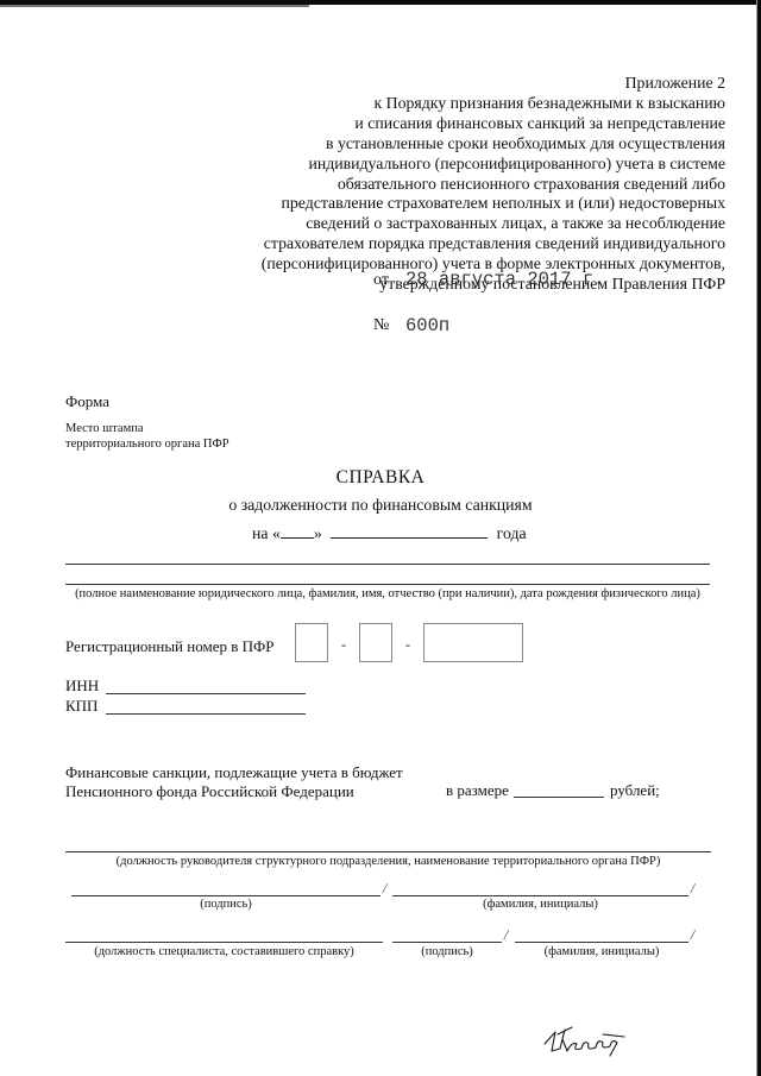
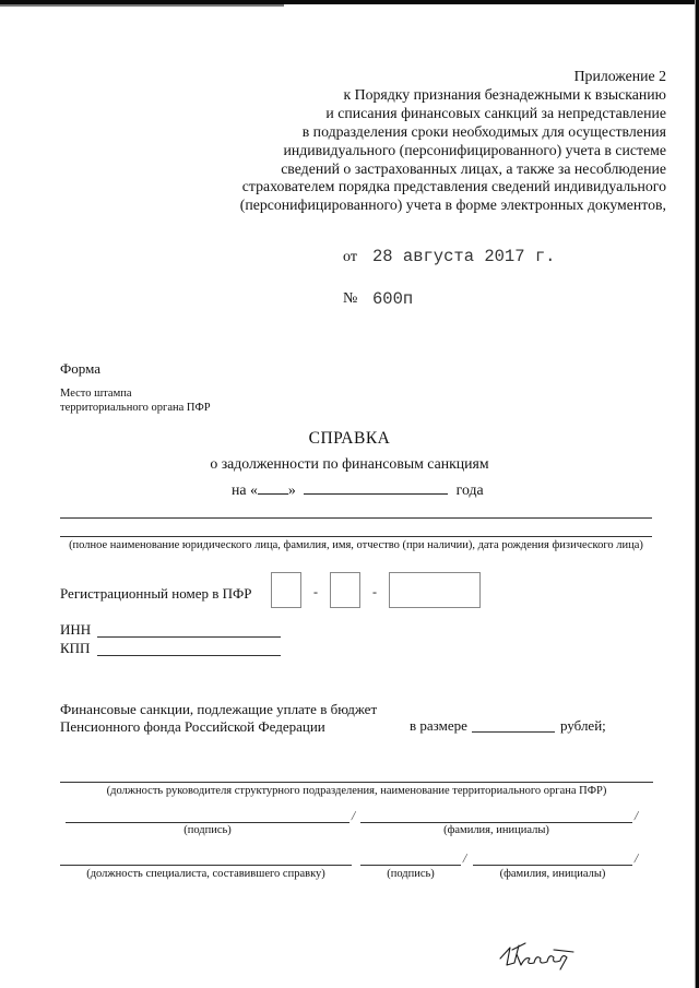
  Приложение 2
  к Порядку признания безнадежными к взысканию
  и списания финансовых санкций за непредставление
- в установленные сроки необходимых для осуществления
+ в подразделения сроки необходимых для осуществления
  индивидуального (персонифицированного) учета в системе
- обязательного пенсионного страхования сведений либо
- представление страхователем неполных и (или) недостоверных
  сведений о застрахованных лицах, а также за несоблюдение
  страхователем порядка представления сведений индивидуального
  (персонифицированного) учета в форме электронных документов,
- утвержденному постановлением Правления ПФР
  от
  28 августа 2017 г.
  №
  600п
  Форма
  Место штампа
  территориального органа ПФР
  СПРАВКА
  о задолженности по финансовым санкциям
  на « » года
  (полное наименование юридического лица, фамилия, имя, отчество (при наличии), дата рождения физического лица)
  Регистрационный номер в ПФР
  -
  -
  ИНН
  КПП
- Финансовые санкции, подлежащие учета в бюджет
+ Финансовые санкции, подлежащие уплате в бюджет
  Пенсионного фонда Российской Федерации
  в размере
  рублей;
  (должность руководителя структурного подразделения, наименование территориального органа ПФР)
  (подпись)
  (фамилия, инициалы)
  (должность специалиста, составившего справку)
  (подпись)
  (фамилия, инициалы)
